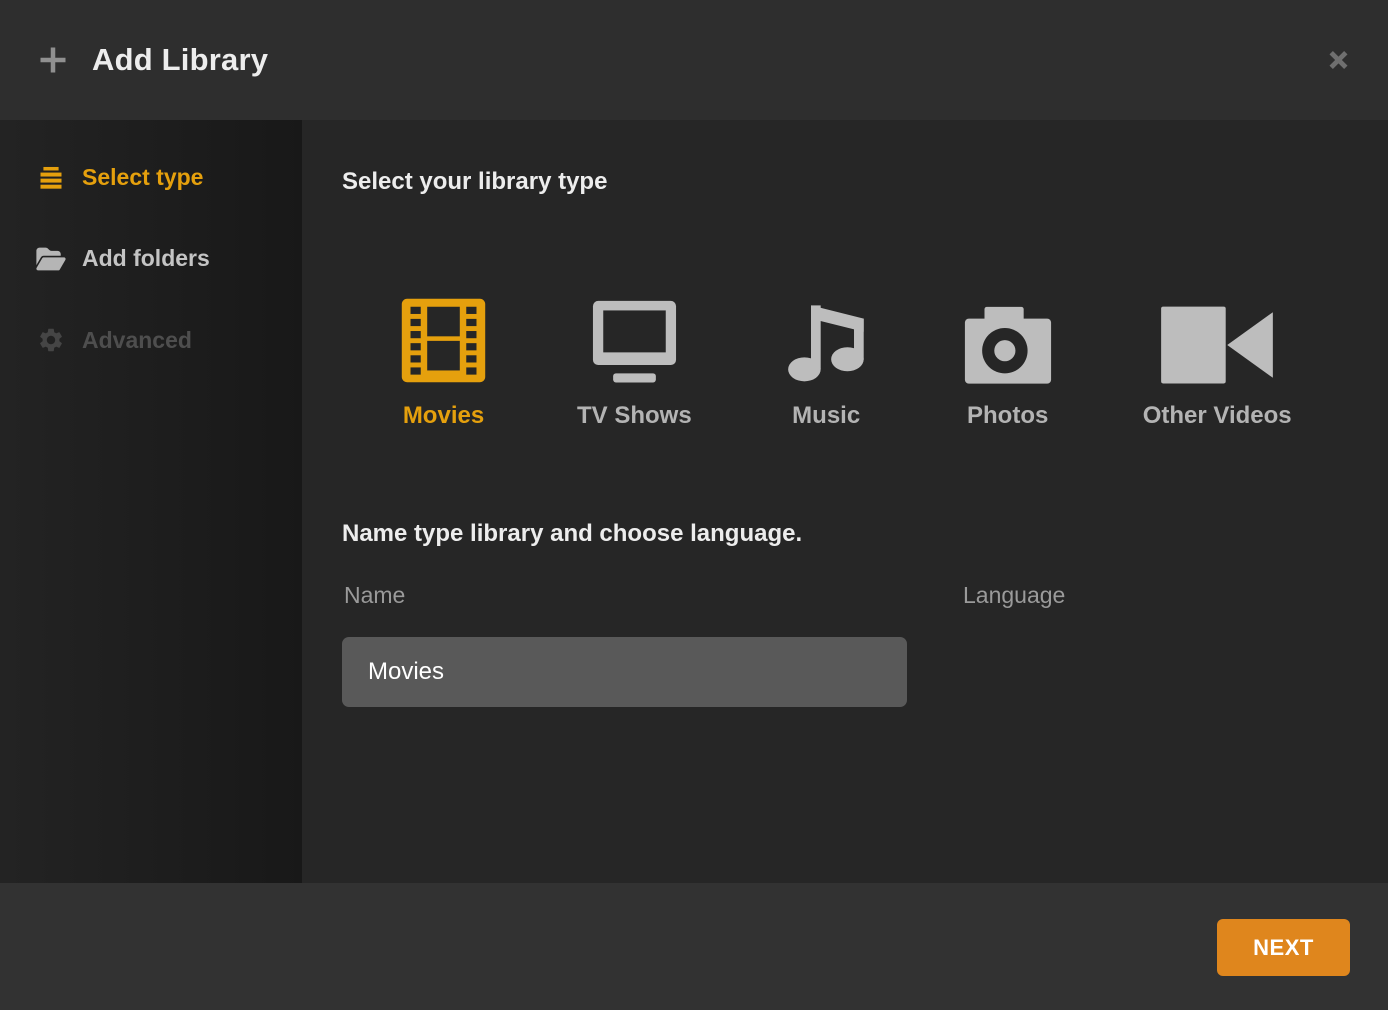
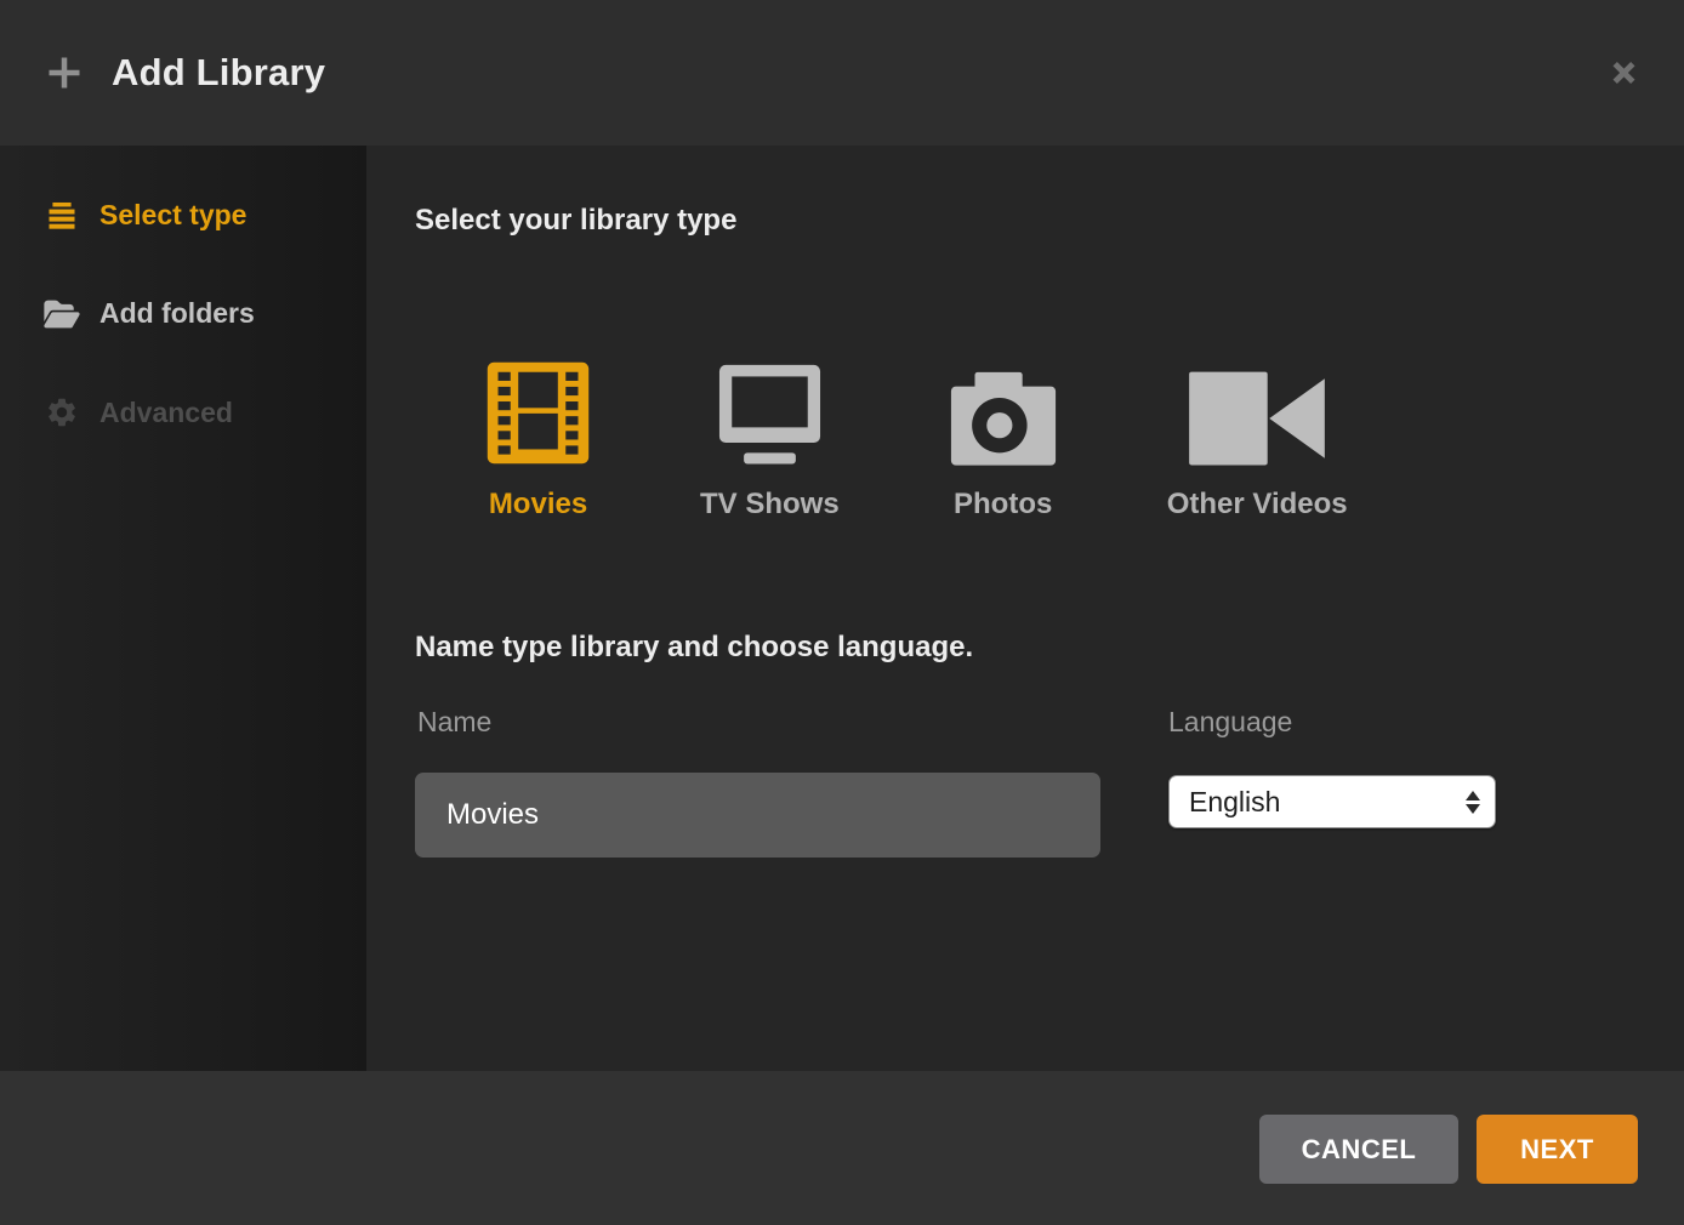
  Add Library
  Select type
  Add folders
  Advanced
  Select your library type
  Movies
  TV Shows
- Music
  Photos
  Other Videos
  Name type library and choose language.
  Name
  Movies
  Language
+ English
+ CANCEL
  NEXT
